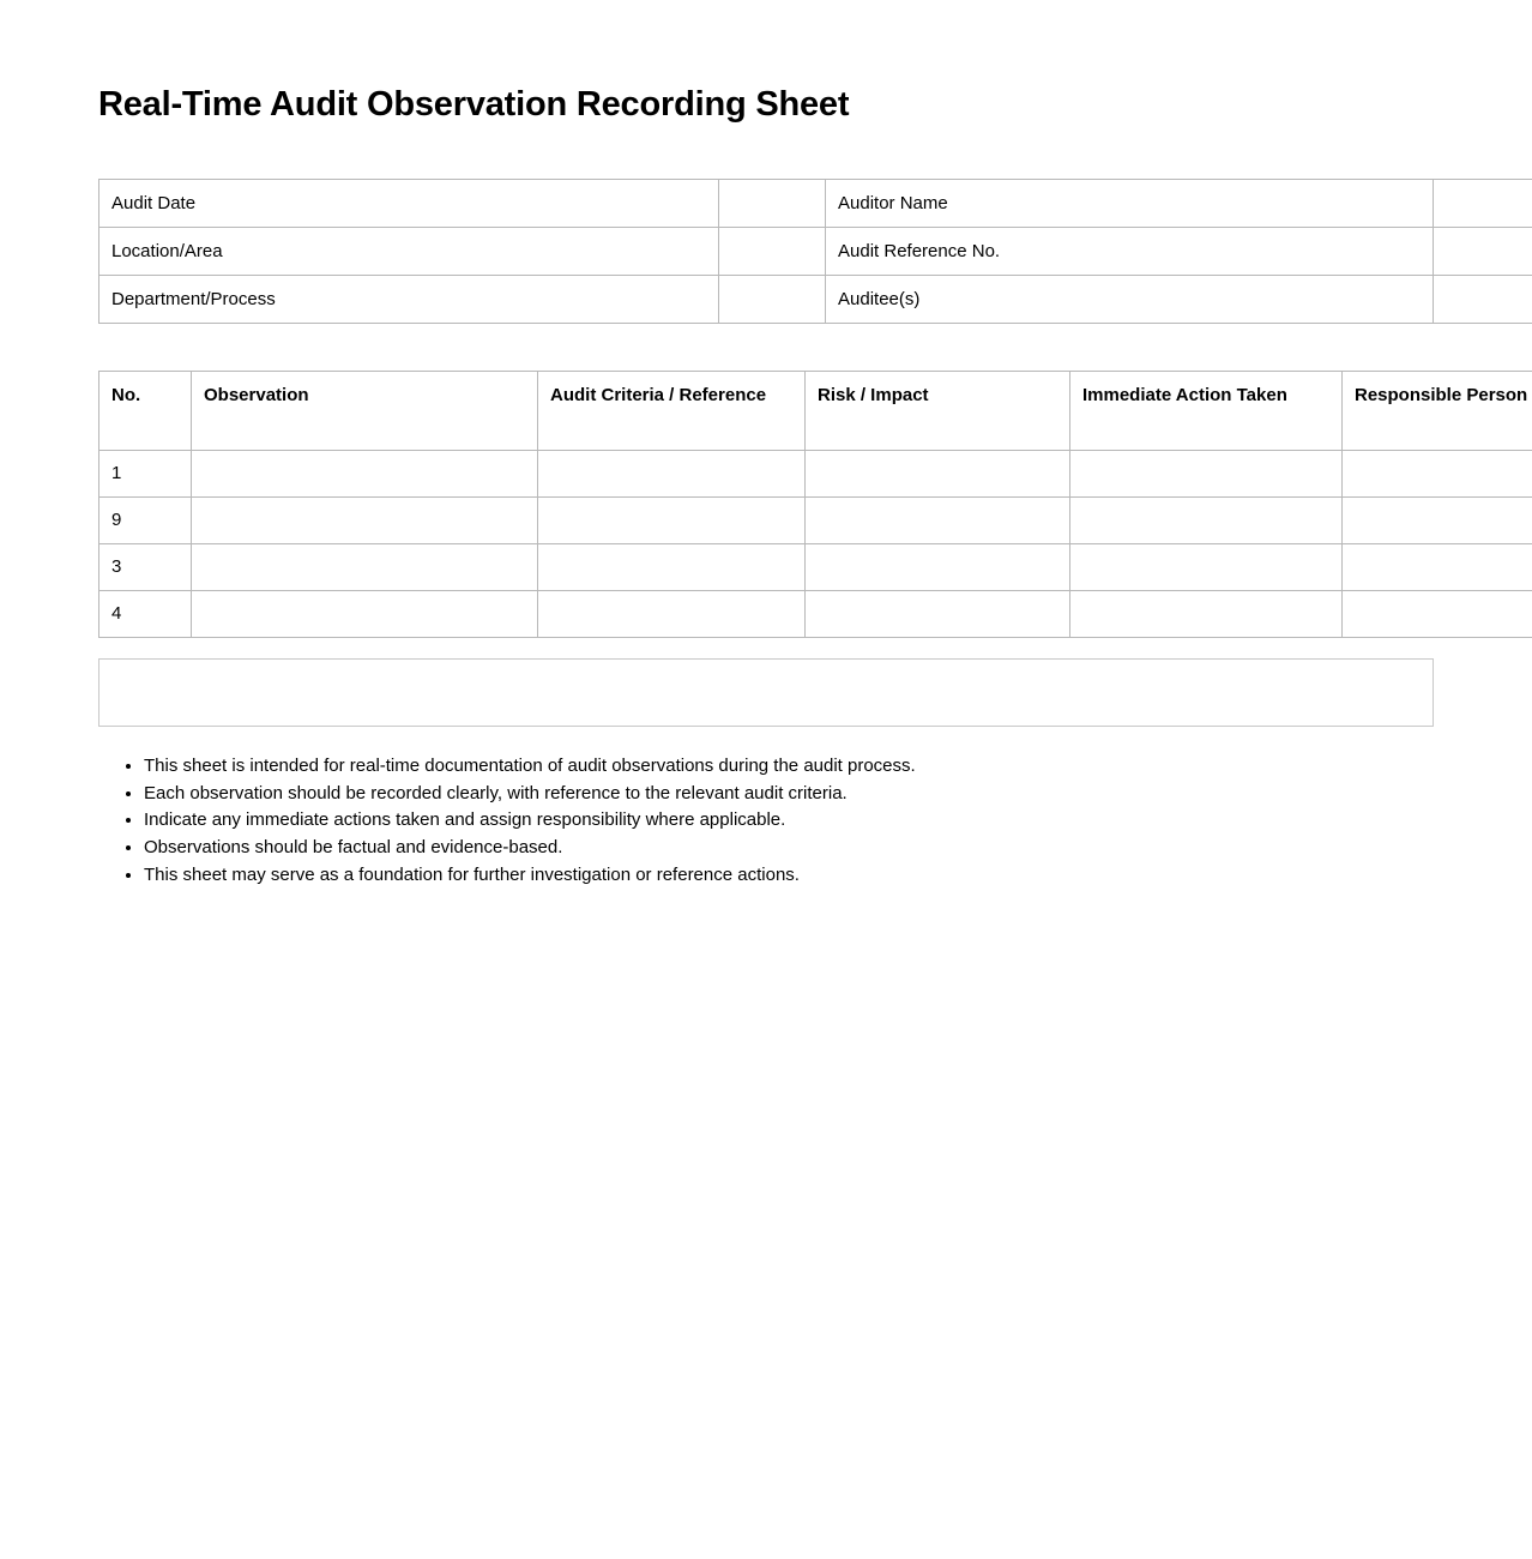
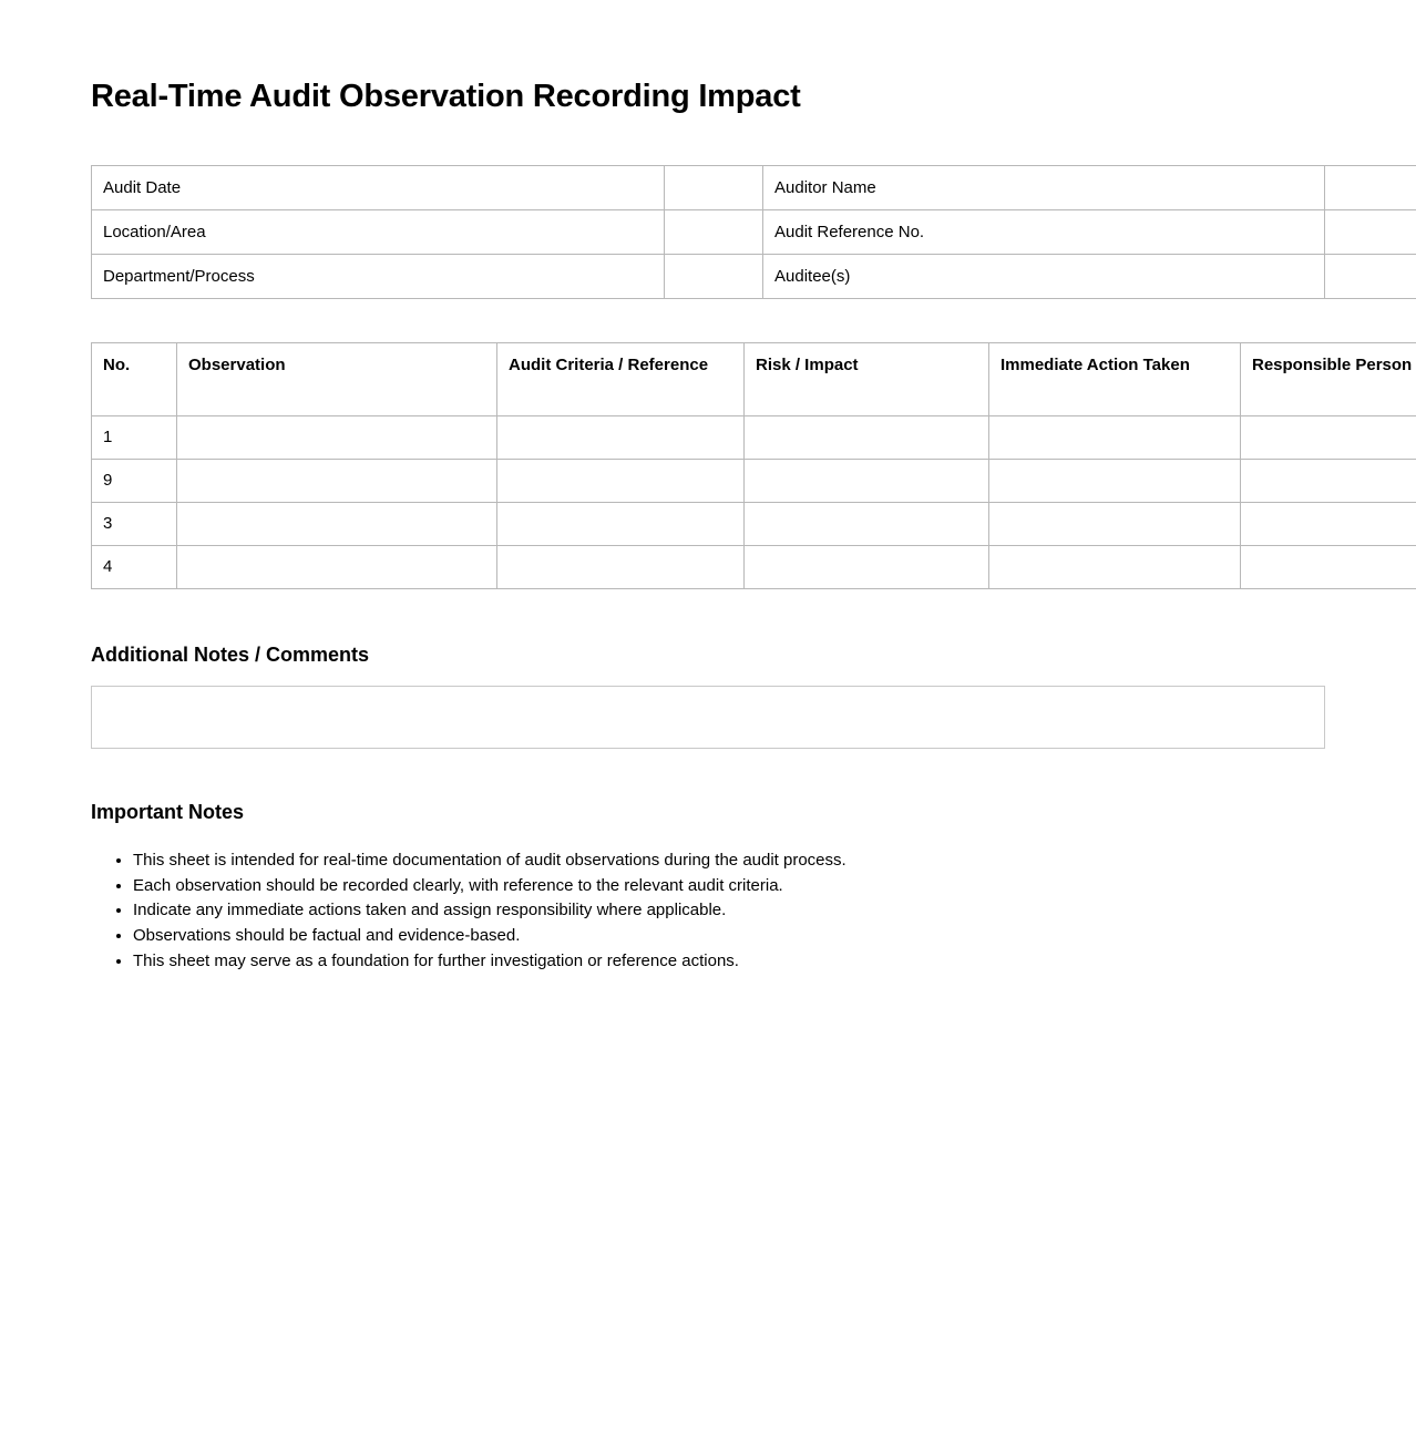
- Real-Time Audit Observation Recording Sheet
+ Real-Time Audit Observation Recording Impact
  Audit Date		Auditor Name
  Location/Area		Audit Reference No.
  Department/Process		Auditee(s)
  No.	Observation	Audit Criteria / Reference	Risk / Impact	Immediate Action Taken	Responsible Person
  1
  9
  3
  4
+ Additional Notes / Comments
+ Important Notes
  This sheet is intended for real-time documentation of audit observations during the audit process.
  Each observation should be recorded clearly, with reference to the relevant audit criteria.
  Indicate any immediate actions taken and assign responsibility where applicable.
  Observations should be factual and evidence-based.
  This sheet may serve as a foundation for further investigation or reference actions.
